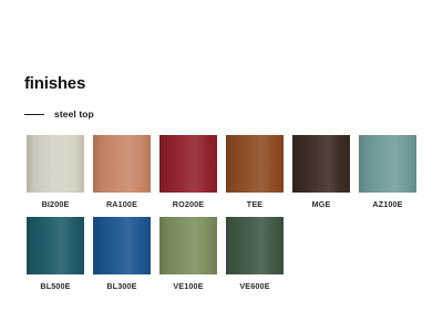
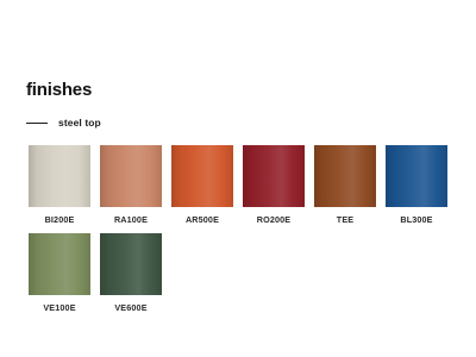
  finishes
  steel top
  BI200E
  RA100E
+ AR500E
  RO200E
  TEE
- MGE
- AZ100E
- BL500E
  BL300E
  VE100E
  VE600E
